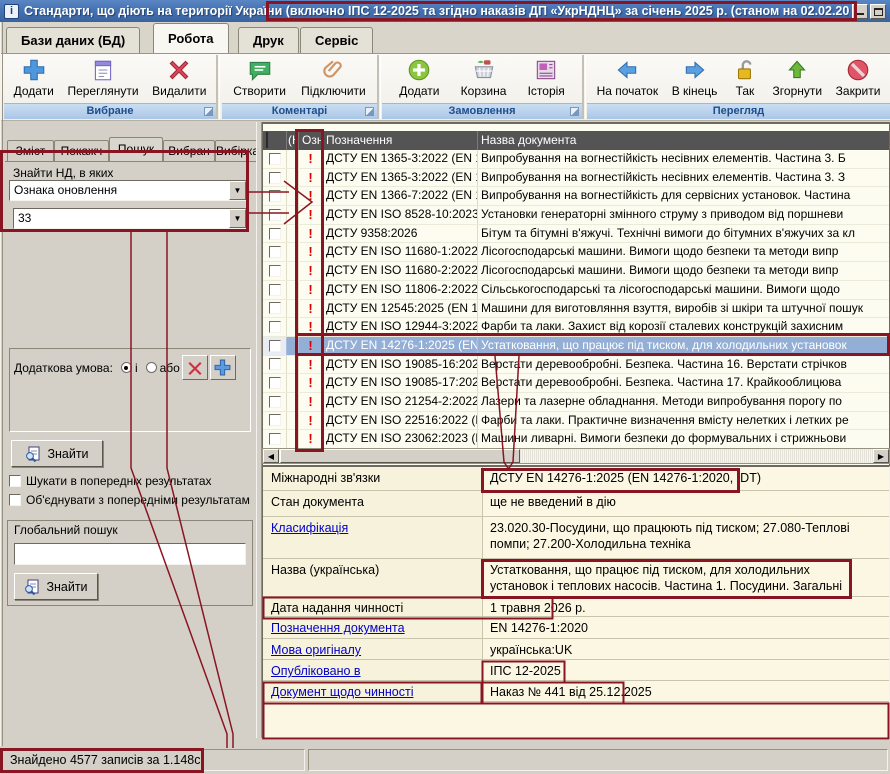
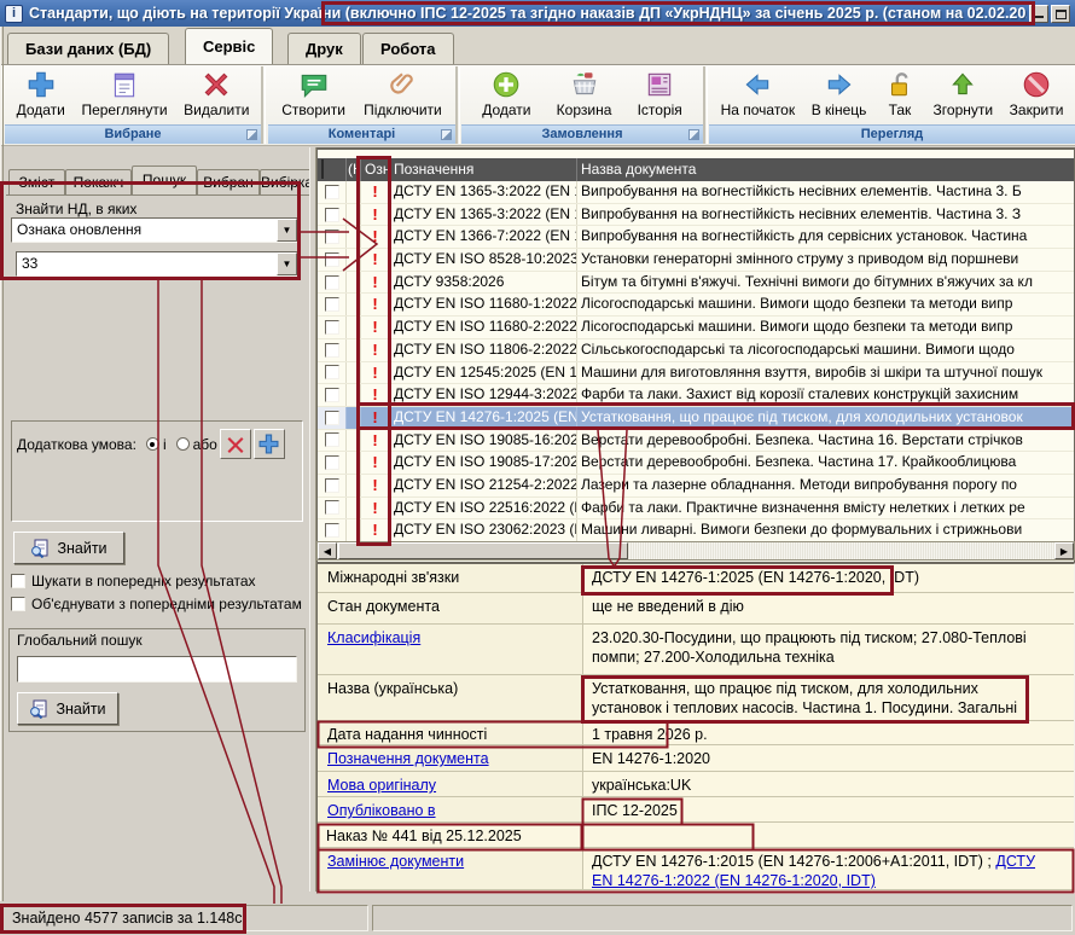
  i
  Стандарти, що діють на території України (включно ІПС 12-2025 та згідно наказів ДП «УкрНДНЦ» за січень 2025 р. (станом на 02.02.20
  Бази даних (БД)
- Робота
+ Сервіс
  Друк
- Сервіс
+ Робота
  Додати
  Переглянути
  Видалити
  Вибране
  Створити
  Підключити
  Коментарі
  Додати
  Корзина
  Історія
  Замовлення
  На початок
  В кінець
  Так
  Згорнути
  Закрити
  Перегляд
  Пошук
  Знайти НД, в яких
  Ознака оновлення
  ▼
  33
  ▼
  Додаткова умова:
  і
  або
  Знайти
  Шукати в попередніх результатах
  Об'єднувати з попереднім результатам
  Глобальний пошук
  Знайти
  Озн
  Позначення
  Назва документа
  !
  ДСТУ EN 1365-3:2022 (EN
  Випробування на вогнестійкість несівних елементів. Частина 3. Б
  !
  ДСТУ EN 1365-3:2022 (EN
  Випробування на вогнестійкість несівних елементів. Частина 3. З
  !
  ДСТУ EN 1366-7:2022 (EN
  Випробування на вогнестійкість для сервісних установок. Частина
  !
  ДСТУ EN ISO 8528-10:2023
  Установки генераторні змінного струму з приводом від поршневи
  !
  ДСТУ 9358:2026
  Бітум та бітумні в'яжучі. Технічні вимоги до бітумних в'яжучих за кл
  !
  ДСТУ EN ISO 11680-1:2022
  Лісогосподарські машини. Вимоги щодо безпеки та методи випр
  !
  ДСТУ EN ISO 11680-2:2022
  Лісогосподарські машини. Вимоги щодо безпеки та методи випр
  !
  ДСТУ EN ISO 11806-2:2022
  Сільськогосподарські та лісогосподарські машини. Вимоги щодо
  !
  ДСТУ EN 12545:2025 (EN 1
  Машини для виготовляння взуття, виробів зі шкіри та штучної пошук
  !
  ДСТУ EN ISO 12944-3:2022
  Фарби та лаки. Захист від корозії сталевих конструкцій захисним
  !
  ДСТУ EN 14276-1:2025 (EN
  Устатковання, що працює під тиском, для холодильних установок
  !
  ДСТУ EN ISO 19085-16:202
  Верстати деревообробні. Безпека. Частина 16. Верстати стрічков
  !
  ДСТУ EN ISO 19085-17:202
  Верстти деревообробні. Безпека. Частина 17. Крайкооблицюва
  !
  ДСТУ EN ISO 21254-2:2022
  Лаери та лазерне обладнання. Методи випробування порогу по
  !
  ДСТУ EN ISO 22516:2022 (
  Фаби та лаки. Практичне визначення вмісту нелетких і летких ре
  !
  ДСТУ EN ISO 23062:2023 (
  Маини ливарні. Вимоги безпеки до формувальних і стрижньови
  ◀
  ▶
  Міжнародні зв'язки
  ДСТУ EN 14276-1:2025 (EN 14276-1:2020,DT)
  Стан документа
  ще не введений в дію
  Класифікація
  23.020.30-Посудини, що працюють під тиском; 27.080-Теплові помпи; 27.200-Холодильна техніка
  Назва (українська)
  Устатковання, що працює під тиском, для холодильних установок і теплових насосів. Частина 1. Посудини. Загальні
  Дата надання чинності
  1 травня 2026 р.
  Позначення документа
  EN 14276-1:2020
  Мова оригіналу
  українська:UK
  Опубліковано в
  ІПС 12-2025
- Документ щодо чинності
  Наказ № 441 від 25.12.2025
+ Замінює документи
+ ДСТУ EN 14276-1:2015 (EN 14276-1:2006+A1:2011, IDT) ; ДСТУ EN 14276-1:2022 (EN 14276-1:2020, IDT)
  Знайдено 4577 записів за 1.148с
